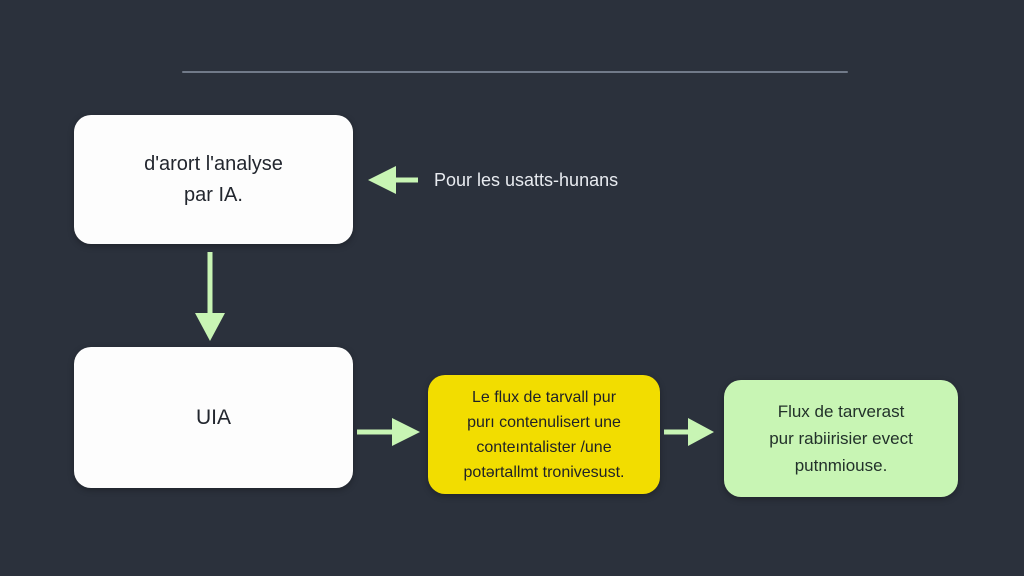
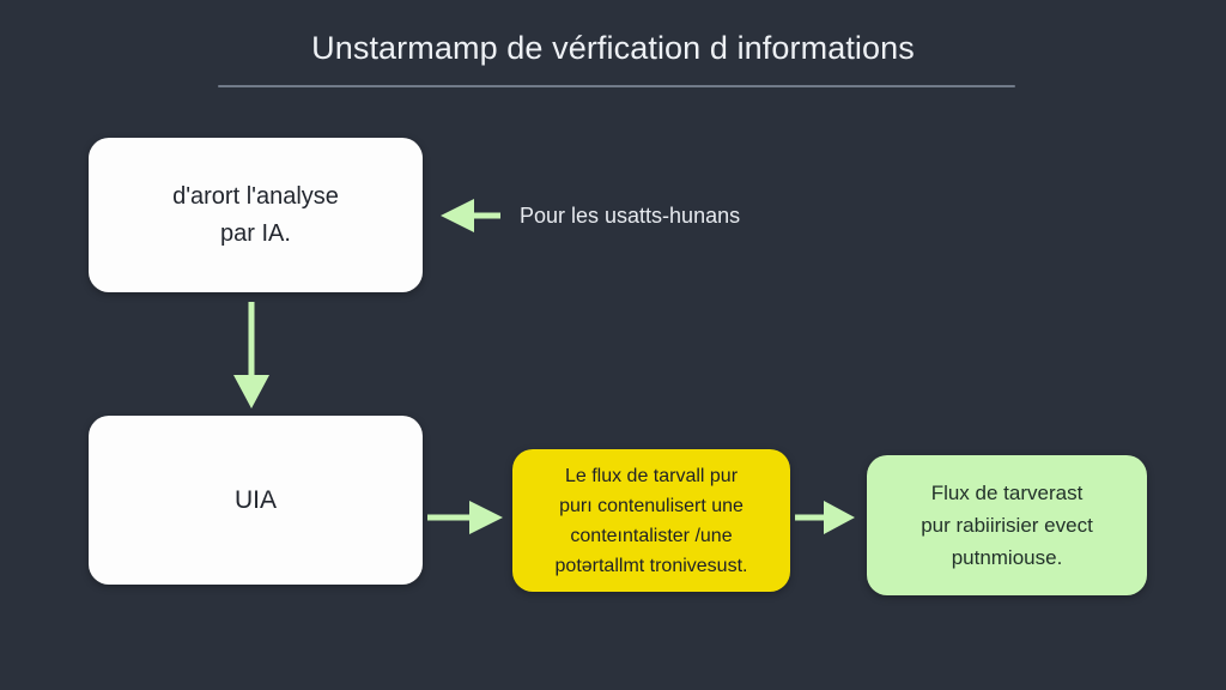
+ Unstarmamp de vérfication d informations
  d'arort l'analyse
  par IA.
  UIA
  Le flux de tarvall pur
  purı contenulisert une
  conteıntalister /une
  potərtallmt tronivesust.
  Flux de tarverast
  pur rabiirisier evect
  putnmiouse.
  Pour les usatts-hunans
